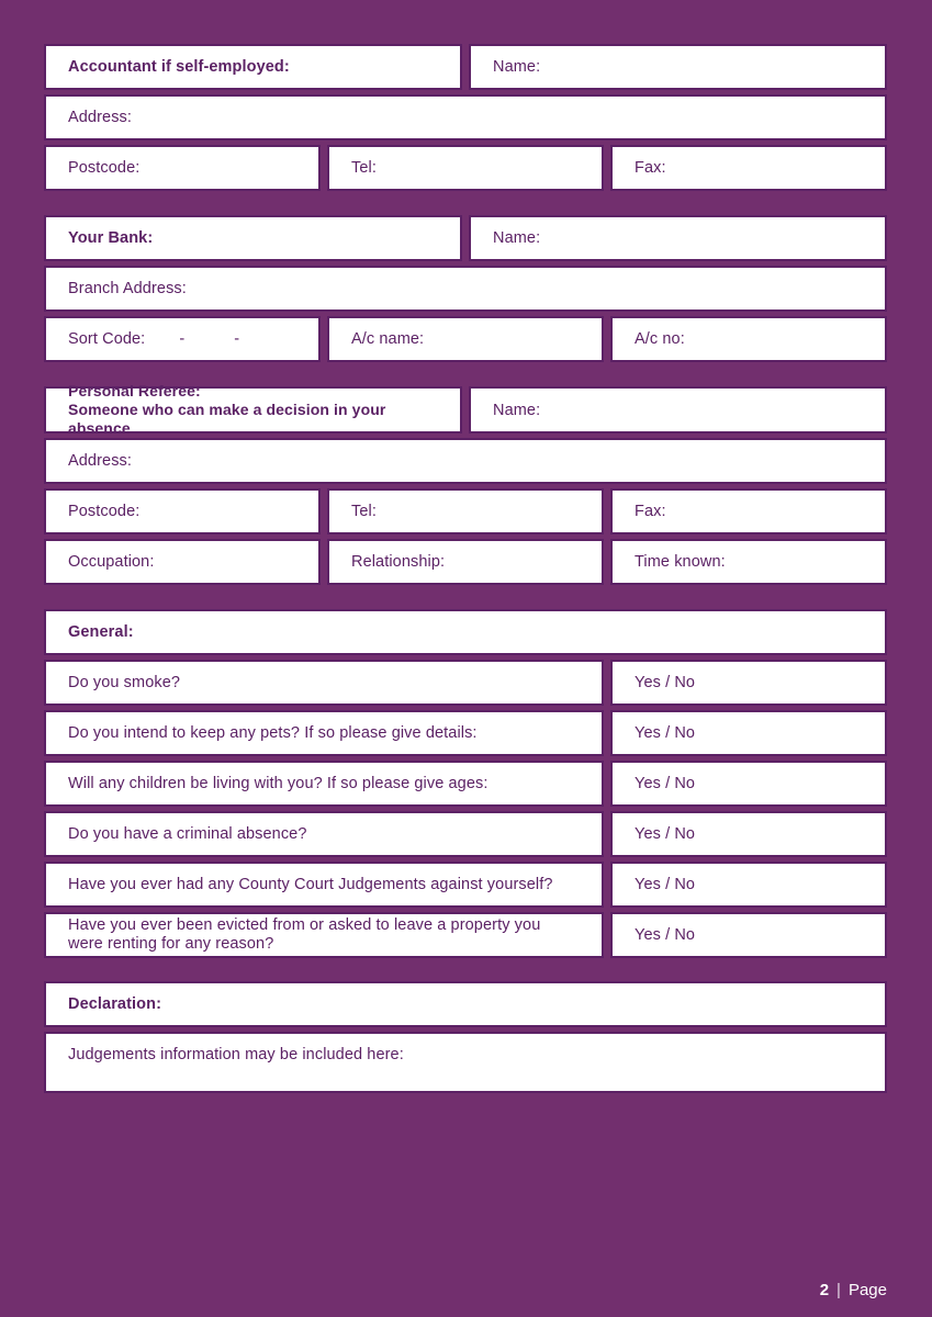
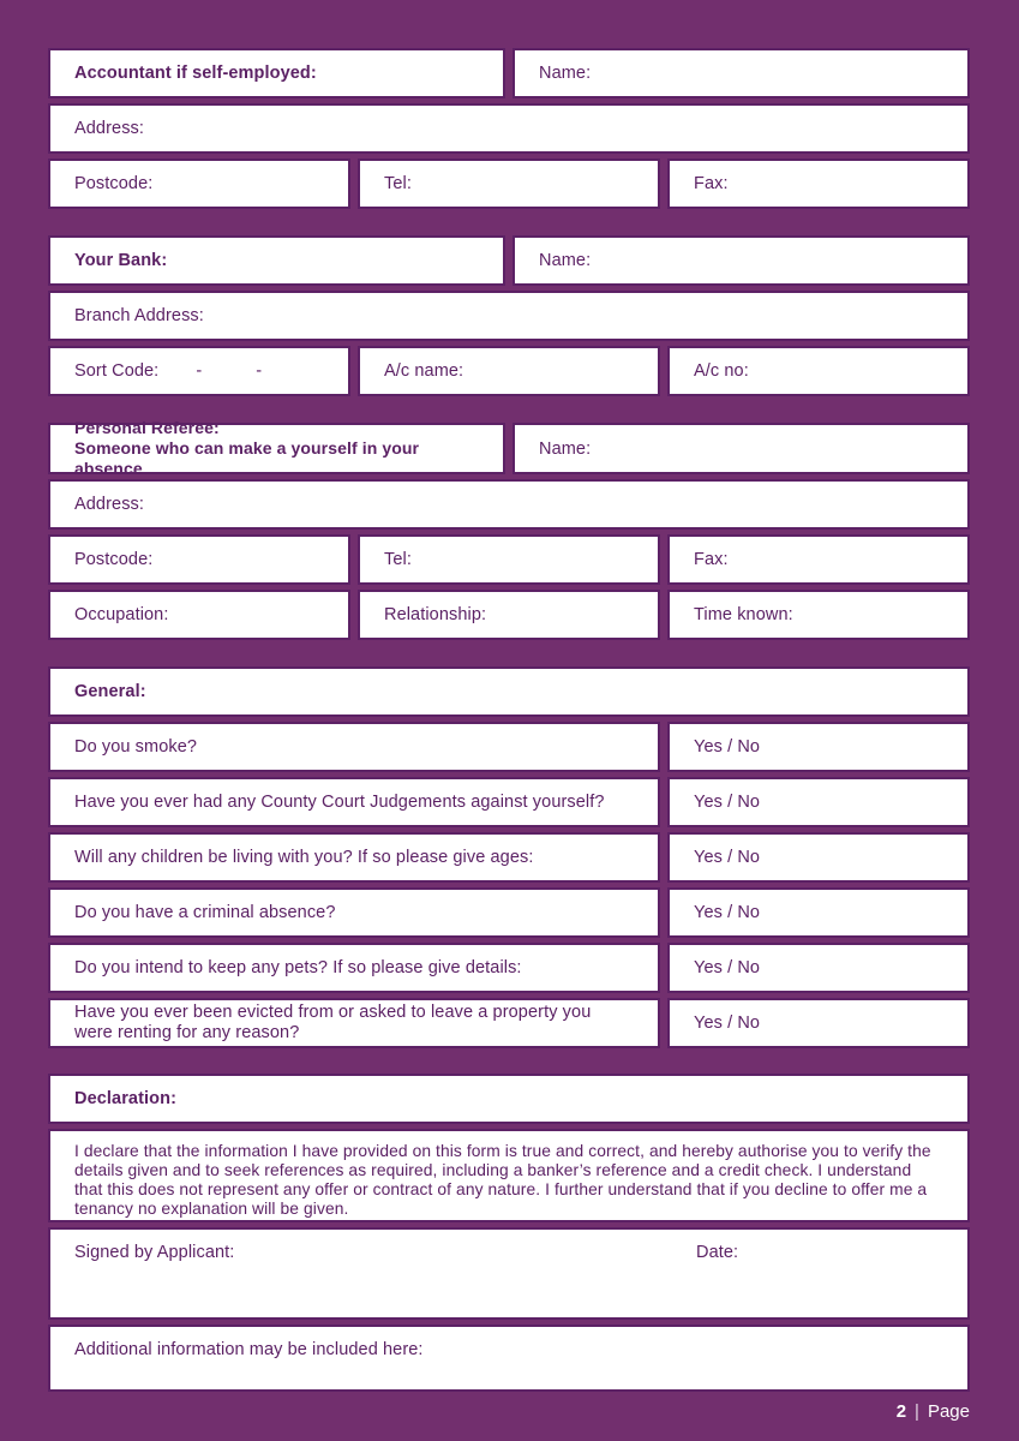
  Accountant if self-employed:
  Name:
  Address:
  Postcode:
  Tel:
  Fax:
  Your Bank:
  Name:
  Branch Address:
  Sort Code:
  -
  -
  A/c name:
  A/c no:
  Personal Referee:
- Someone who can make a decision in your absence
+ Someone who can make a yourself in your absence
  Name:
  Address:
  Postcode:
  Tel:
  Fax:
  Occupation:
  Relationship:
  Time known:
  General:
  Do you smoke?
  Yes / No
- Do you intend to keep any pets? If so please give details:
+ Have you ever had any County Court Judgements against yourself?
  Yes / No
  Will any children be living with you? If so please give ages:
  Yes / No
  Do you have a criminal absence?
  Yes / No
- Have you ever had any County Court Judgements against yourself?
+ Do you intend to keep any pets? If so please give details:
  Yes / No
  Have you ever been evicted from or asked to leave a property you were renting for any reason?
  Yes / No
  Declaration:
+ I declare that the information I have provided on this form is true and correct, and hereby authorise you to verify the details given and to seek references as required, including a banker’s reference and a credit check. I understand that this does not represent any offer or contract of any nature. I further understand that if you decline to offer me a tenancy no explanation will be given.
+ Signed by Applicant:
+ Date:
- Judgements information may be included here:
+ Additional information may be included here:
  2
  |
  Page
